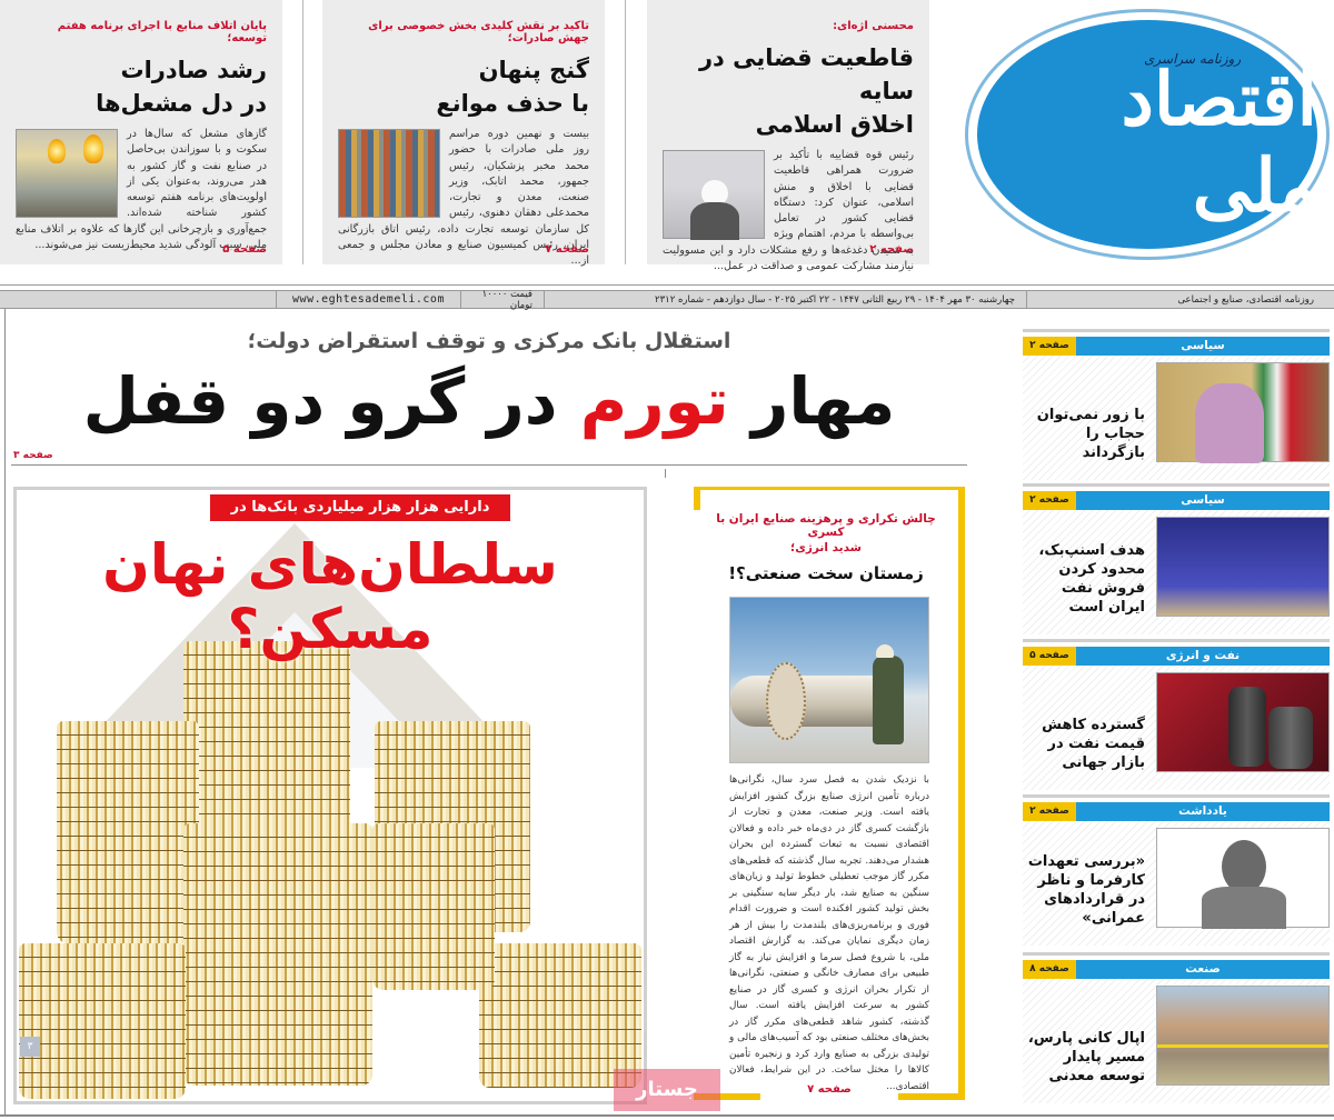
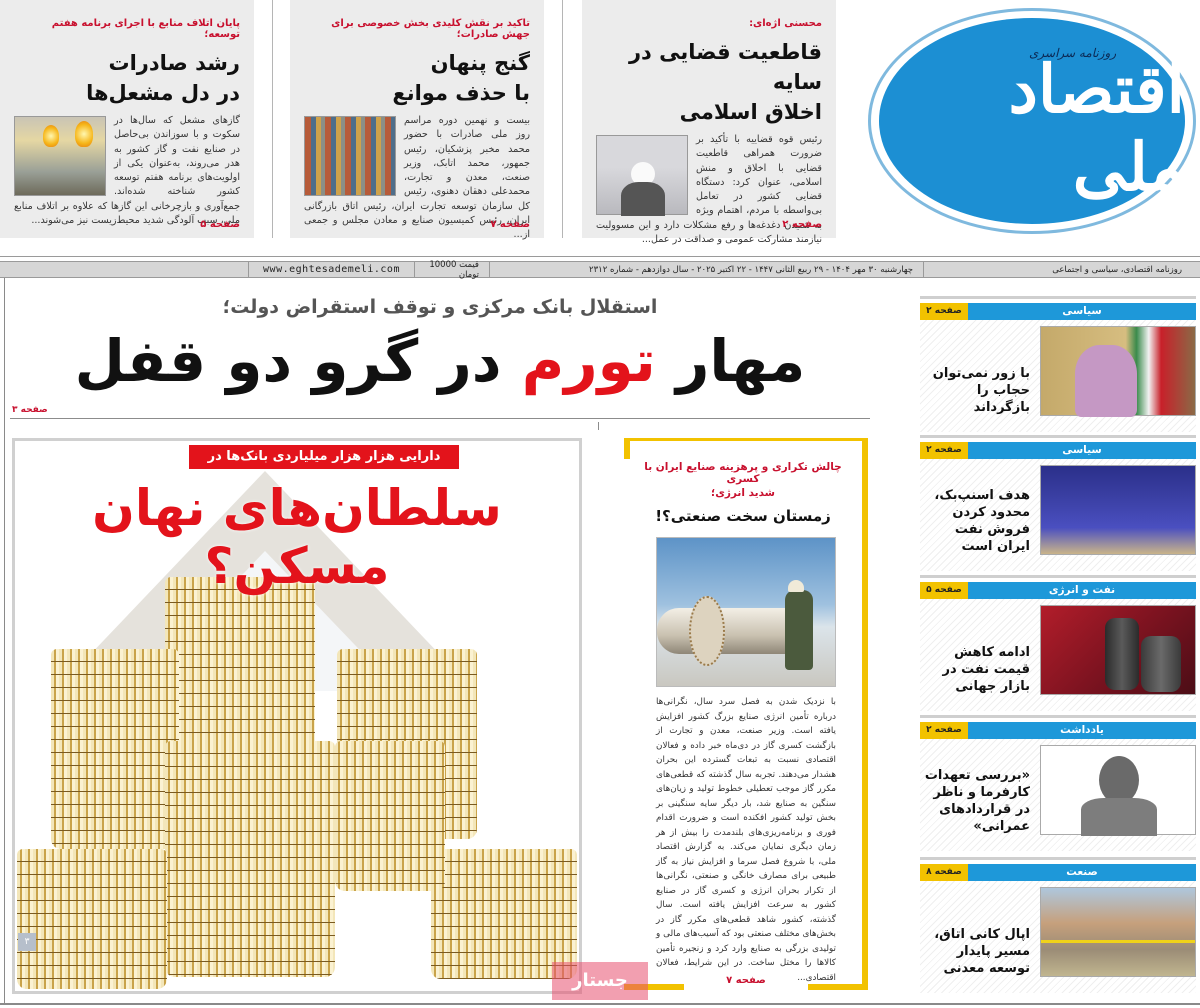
  پایان اتلاف منابع با اجرای برنامه هفتم توسعه؛
  رشد صادرات
  در دل مشعل‌ها
  گازهای مشعل که سال‌ها در سکوت و با سوزاندن بی‌حاصل در صنایع نفت و گاز کشور به هدر می‌روند، به‌عنوان یکی از اولویت‌های برنامه هفتم توسعه کشور شناخته شده‌اند. جمع‌آوری و بازچرخانی این گازها که علاوه بر اتلاف منابع ملی، سبب آلودگی شدید محیط‌زیست نیز می‌شوند...
  صفحه ۵
  تاکید بر نقش کلیدی بخش خصوصی برای جهش صادرات؛
  گنج پنهان
  با حذف موانع
- بیست و نهمین دوره مراسم روز ملی صادرات با حضور محمد مخبر پزشکیان، رئیس جمهور، محمد اتابک، وزیر صنعت، معدن و تجارت، محمدعلی دهقان دهنوی، رئیس کل سازمان توسعه تجارت داده، رئیس اتاق بازرگانی ایران، رئیس کمیسیون صنایع و معادن مجلس و جمعی از...
+ بیست و نهمین دوره مراسم روز ملی صادرات با حضور محمد مخبر پزشکیان، رئیس جمهور، محمد اتابک، وزیر صنعت، معدن و تجارت، محمدعلی دهقان دهنوی، رئیس کل سازمان توسعه تجارت ایران، رئیس اتاق بازرگانی ایران، رئیس کمیسیون صنایع و معادن مجلس و جمعی از...
  صفحه ۷
  محسنی اژه‌ای:
  قاطعیت قضایی در سایه
  اخلاق اسلامی
  رئیس قوه قضاییه با تأکید بر ضرورت همراهی قاطعیت قضایی با اخلاق و منش اسلامی، عنوان کرد: دستگاه قضایی کشور در تعامل بی‌واسطه با مردم، اهتمام ویژه به شنیدن دغدغه‌ها و رفع مشکلات دارد و این مسوولیت نیازمند مشارکت عمومی و صداقت در عمل...
  صفحه ۲
  روزنامه سراسری
  اقتصاد ملی
- روزنامه اقتصادی، صنایع و اجتماعی
+ روزنامه اقتصادی، سیاسی و اجتماعی
  چهارشنبه ۳۰ مهر ۱۴۰۴ - ۲۹ ربیع الثانی ۱۴۴۷ - ۲۲ اکتبر ۲۰۲۵ - سال دوازدهم - شماره ۲۳۱۲
- قیمت ۱۰۰۰۰ تومان
+ قیمت 10000 تومان
  www.eghtesademeli.com
  استقلال بانک مرکزی و توقف استقراض دولت؛
  مهار تورم در گرو دو قفل
  صفحه ۳
  دارایی هزار هزار میلیاردی بانک‌ها در
  سلطان‌های نهان مسکن؟
  ۳
  چالش تکراری و پرهزینه صنایع ایران با کسری
  شدید انرژی؛
  زمستان سخت صنعتی؟!
  با نزدیک شدن به فصل سرد سال، نگرانی‌ها درباره تأمین انرژی صنایع بزرگ کشور افزایش یافته است. وزیر صنعت، معدن و تجارت از بازگشت کسری گاز در دی‌ماه خبر داده و فعالان اقتصادی نسبت به تبعات گسترده این بحران هشدار می‌دهند. تجربه سال گذشته که قطعی‌های مکرر گاز موجب تعطیلی خطوط تولید و زیان‌های سنگین به صنایع شد، بار دیگر سایه سنگینی بر بخش تولید کشور افکنده است و ضرورت اقدام فوری و برنامه‌ریزی‌های بلندمدت را بیش از هر زمان دیگری نمایان می‌کند. به گزارش اقتصاد ملی، با شروع فصل سرما و افزایش نیاز به گاز طبیعی برای مصارف خانگی و صنعتی، نگرانی‌ها از تکرار بحران انرژی و کسری گاز در صنایع کشور به سرعت افزایش یافته است. سال گذشته، کشور شاهد قطعی‌های مکرر گاز در بخش‌های مختلف صنعتی بود که آسیب‌های مالی و تولیدی بزرگی به صنایع وارد کرد و زنجیره تأمین کالاها را مختل ساخت. در این شرایط، فعالان اقتصادی...
  صفحه ۷
  جستار
  سیاسی
  صفحه ۲
  با زور نمی‌توان حجاب را بازگرداند
  سیاسی
  صفحه ۲
  هدف اسنپ‌بک، محدود کردن فروش نفت ایران است
  نفت و انرژی
  صفحه ۵
- گسترده کاهش قیمت نفت در بازار جهانی
+ ادامه کاهش قیمت نفت در بازار جهانی
  یادداشت
  صفحه ۲
  «بررسی تعهدات کارفرما و ناظر در قراردادهای عمرانی»
  صنعت
  صفحه ۸
- اپال کانی پارس، مسیر پایدار توسعه معدنی
+ اپال کانی اتاق، مسیر پایدار توسعه معدنی
